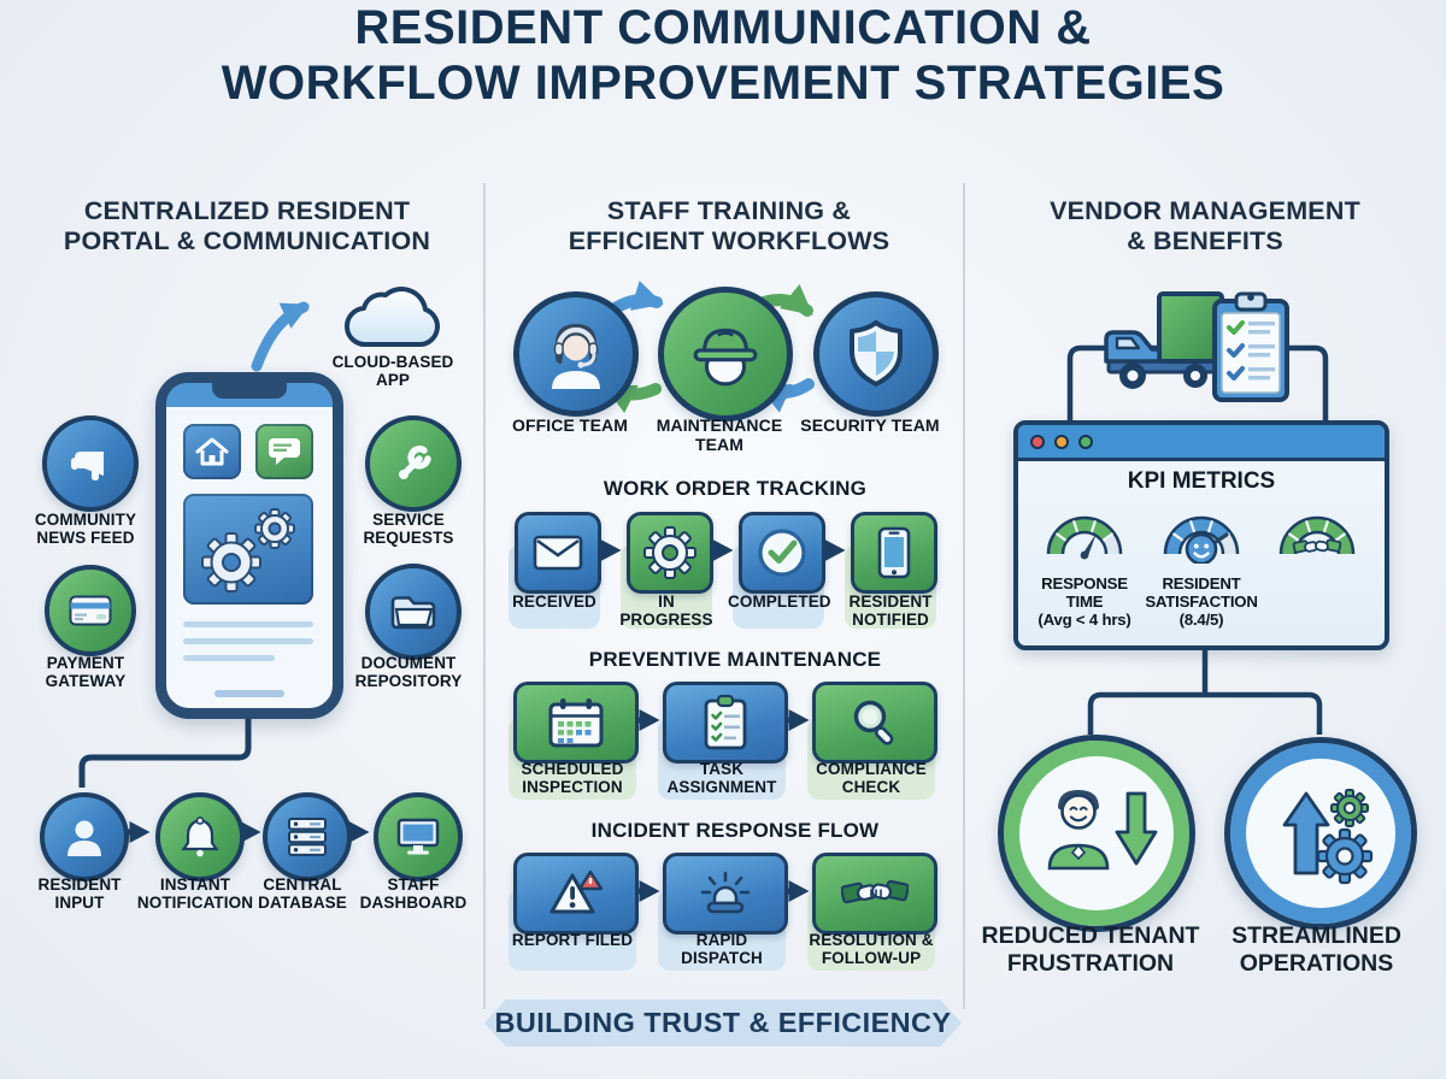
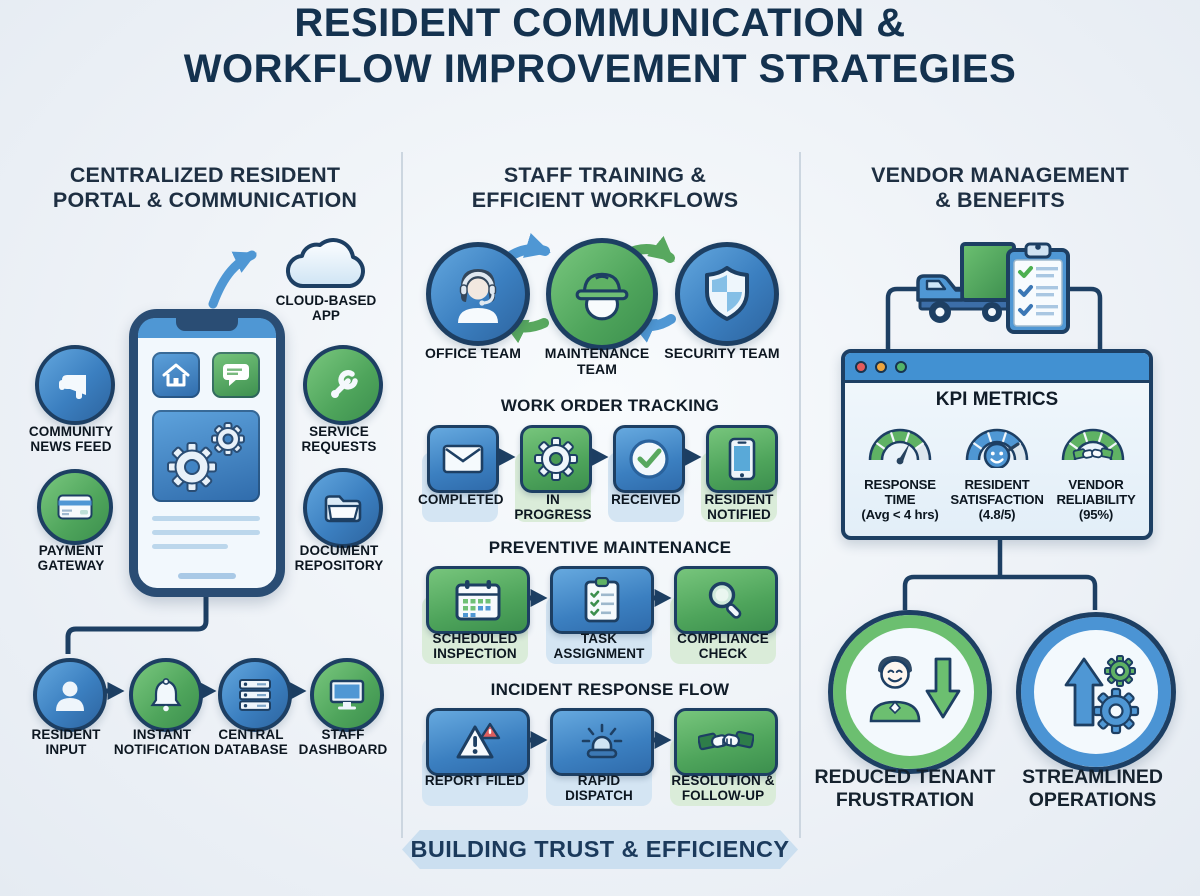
  RESIDENT COMMUNICATION &
  WORKFLOW IMPROVEMENT STRATEGIES
  CENTRALIZED RESIDENT
  PORTAL & COMMUNICATION
  CLOUD-BASED APP
  COMMUNITY NEWS FEED
  SERVICE REQUESTS
  PAYMENT GATEWAY
  DOCUMENT REPOSITORY
  RESIDENT INPUT
  INSTANT NOTIFICATION
  CENTRAL DATABASE
  STAFF DASHBOARD
  STAFF TRAINING &
  EFFICIENT WORKFLOWS
  OFFICE TEAM
  MAINTENANCE TEAM
  SECURITY TEAM
  WORK ORDER TRACKING
- RECEIVED
+ COMPLETED
  IN PROGRESS
- COMPLETED
+ RECEIVED
  RESIDENT NOTIFIED
  PREVENTIVE MAINTENANCE
  SCHEDULED INSPECTION
  TASK ASSIGNMENT
  COMPLIANCE CHECK
  INCIDENT RESPONSE FLOW
  REPORT FILED
  RAPID DISPATCH
  RESOLUTION & FOLLOW-UP
  VENDOR MANAGEMENT
  & BENEFITS
  KPI METRICS
  RESPONSE TIME
  (Avg < 4 hrs)
  RESIDENT SATISFACTION
- (8.4/5)
+ (4.8/5)
+ VENDOR RELIABILITY
+ (95%)
  REDUCED TENANT FRUSTRATION
  STREAMLINED OPERATIONS
  BUILDING TRUST & EFFICIENCY
